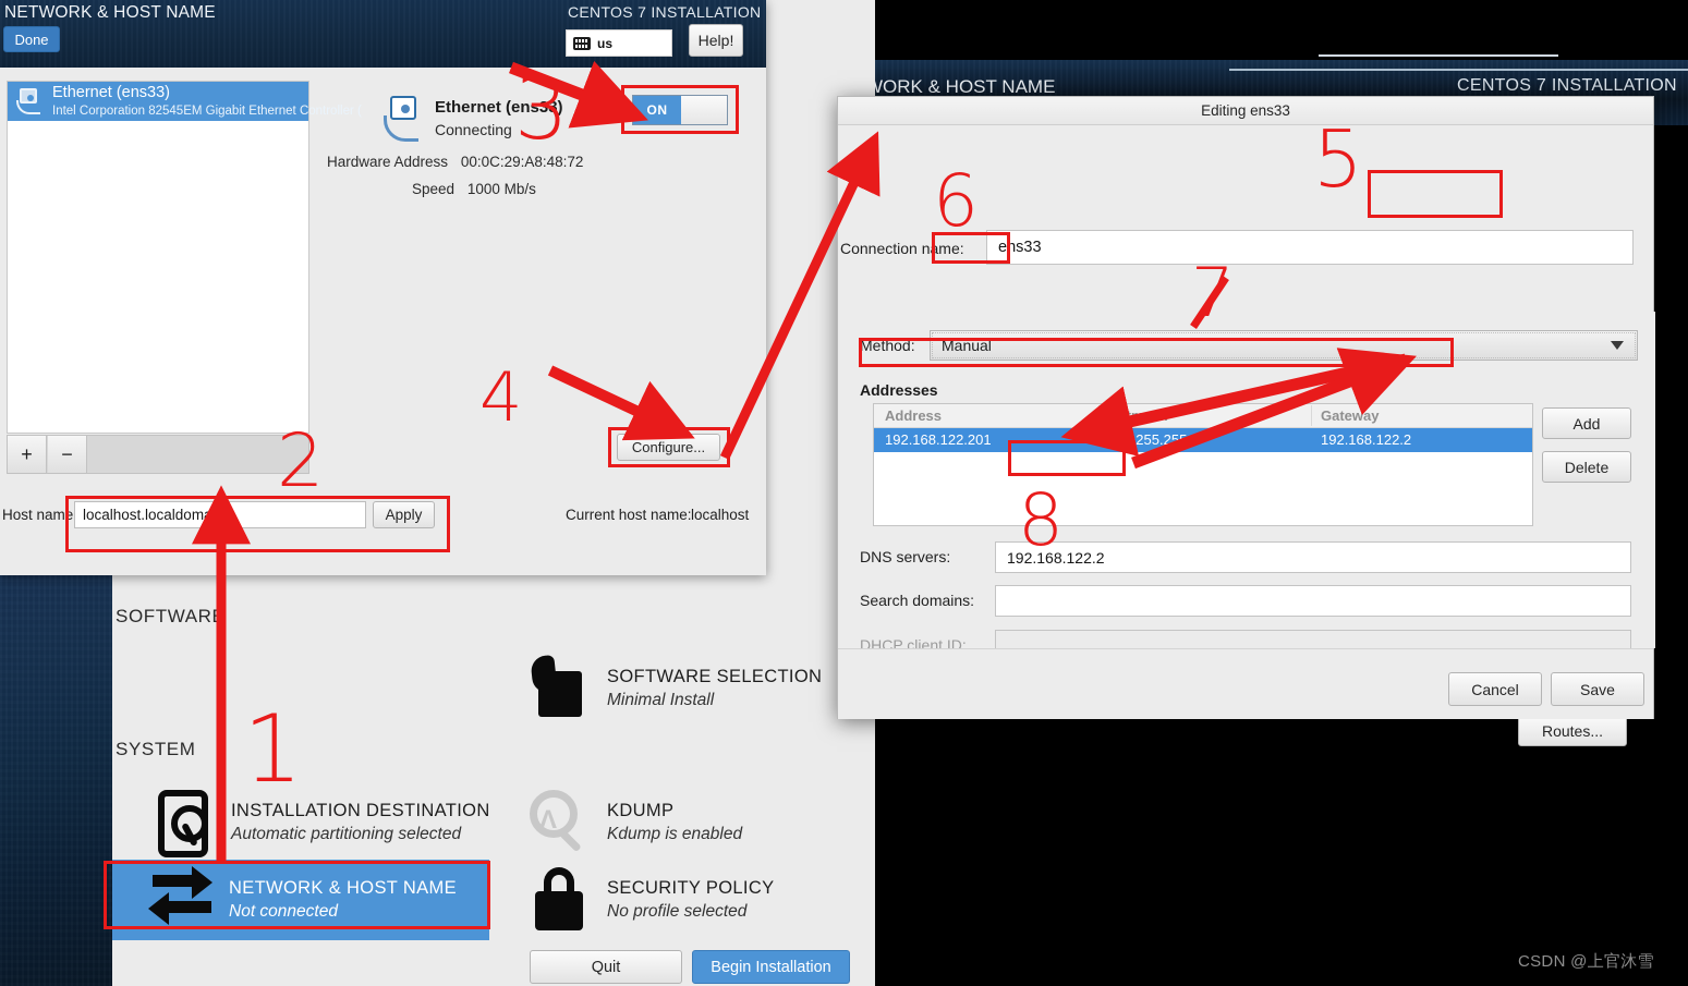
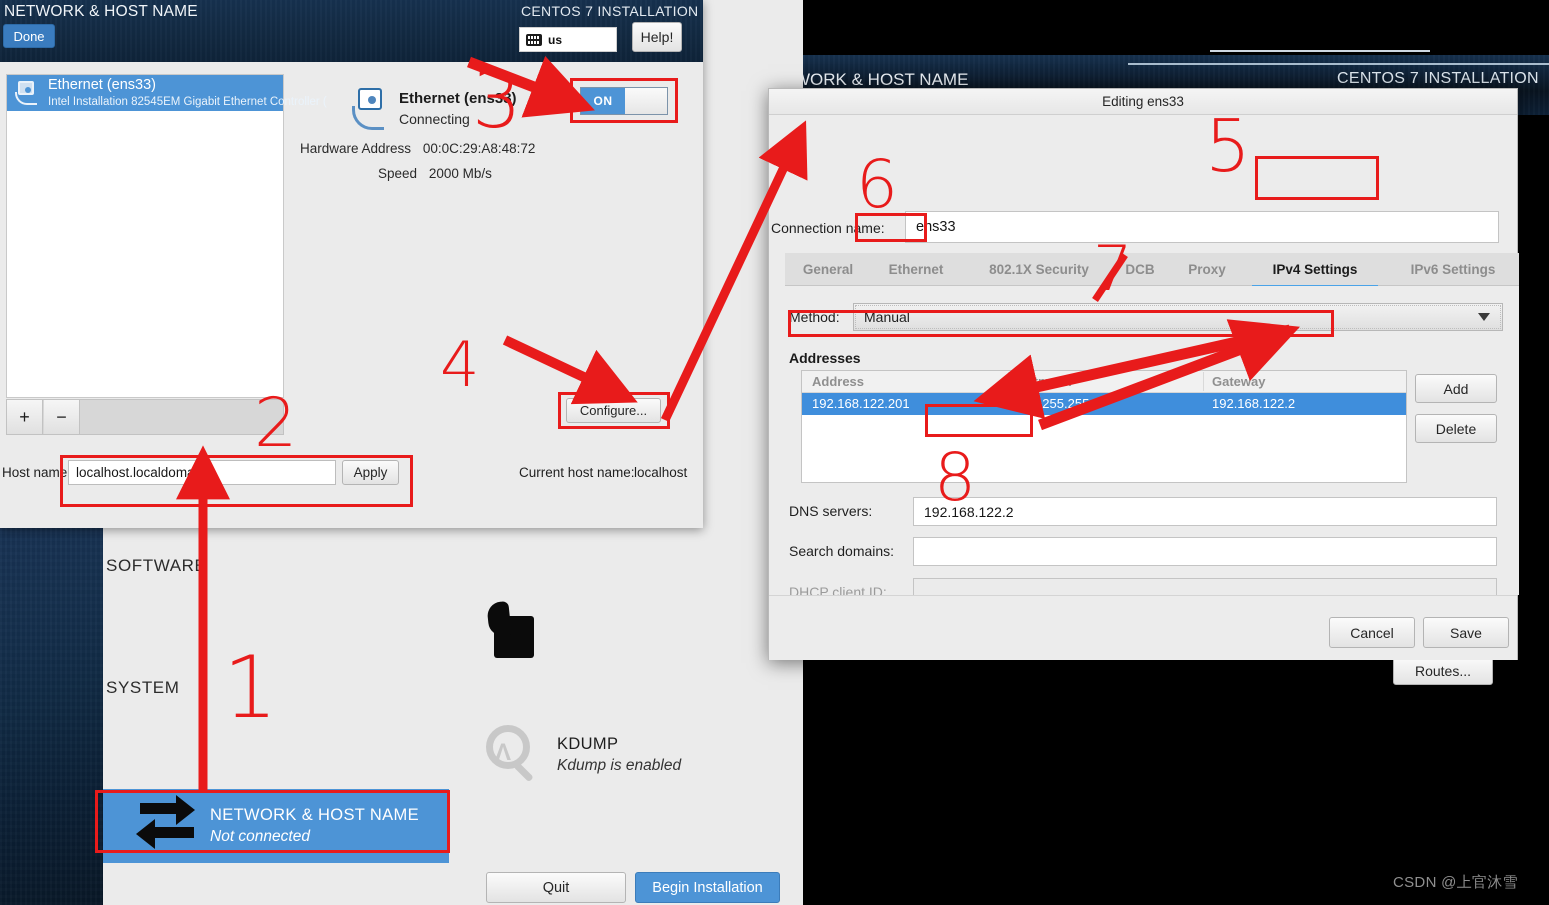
  ORK & HOST NAME
  CENTOS 7 INSTALLATION
  SOFTWAR
  SYSTEM
- SOFTWARE SELECTION
- Minimal Install
- INSTALLATION DESTINATION
- Automatic partitioning selected
  Λ
  KDUMP
  Kdump is enabled
  NETWORK & HOST NAME
  Not connected
- SECURITY POLICY
- No profile selected
  Quit
  Begin Installation
  NETWORK & HOST NAME
  CENTOS 7 INSTALLATION
  Done
  us
  Help!
  Ethernet (ens33)
- Intel Corporation 82545EM Gigabit Ethernet Controller (
+ Intel Installation 82545EM Gigabit Ethernet Controller (
  +
  −
  Ethernet (ens33)
  Connecting
  Hardware Address 00:0C:29:A8:48:72
- Speed 1000 Mb/s
+ Speed 2000 Mb/s
  ON
  Configure...
  Host name
  localhost.localdomain
  Apply
  Current host name:
  localhost
  Editing ens33
  Connection name:
  ens33
+ General
+ Ethernet
+ 802.1X Security
+ DCB
+ Proxy
+ IPv4 Settings
+ IPv6 Settings
  Method:
  Manual
  Addresses
  Address
  Gateway
  192.168.122.201
  255.255.25
  192.168.122.2
  Add
  Delete
  DNS servers:
  192.168.122.2
  Search domains:
  DHCP client ID:
  Routes...
  Cancel
  Save
  1
  2
  3
  4
  5
  6
  8
  CSDN @上官沐雪
